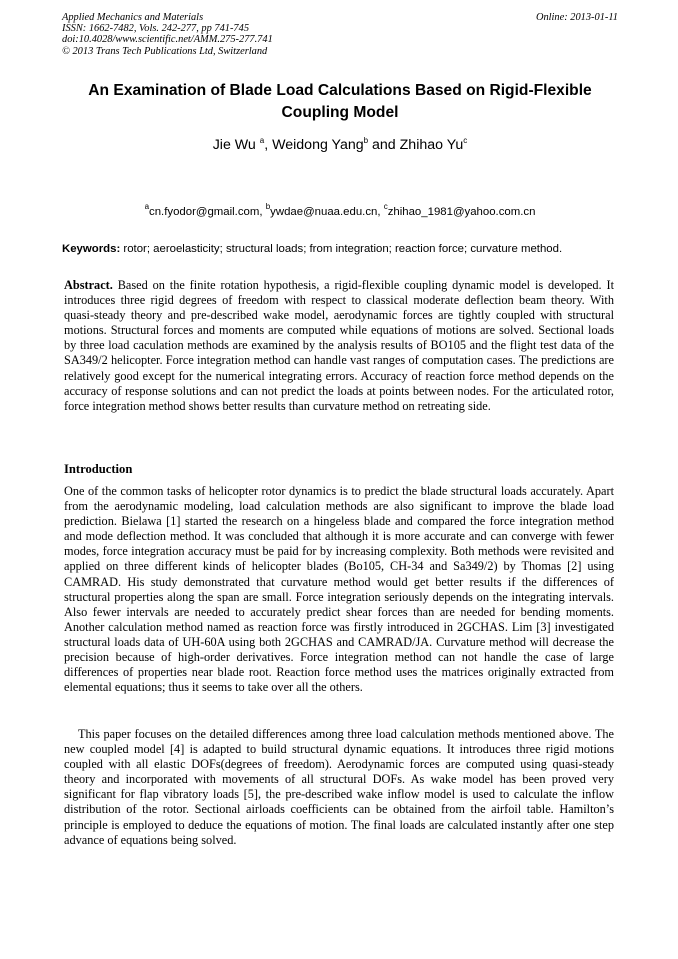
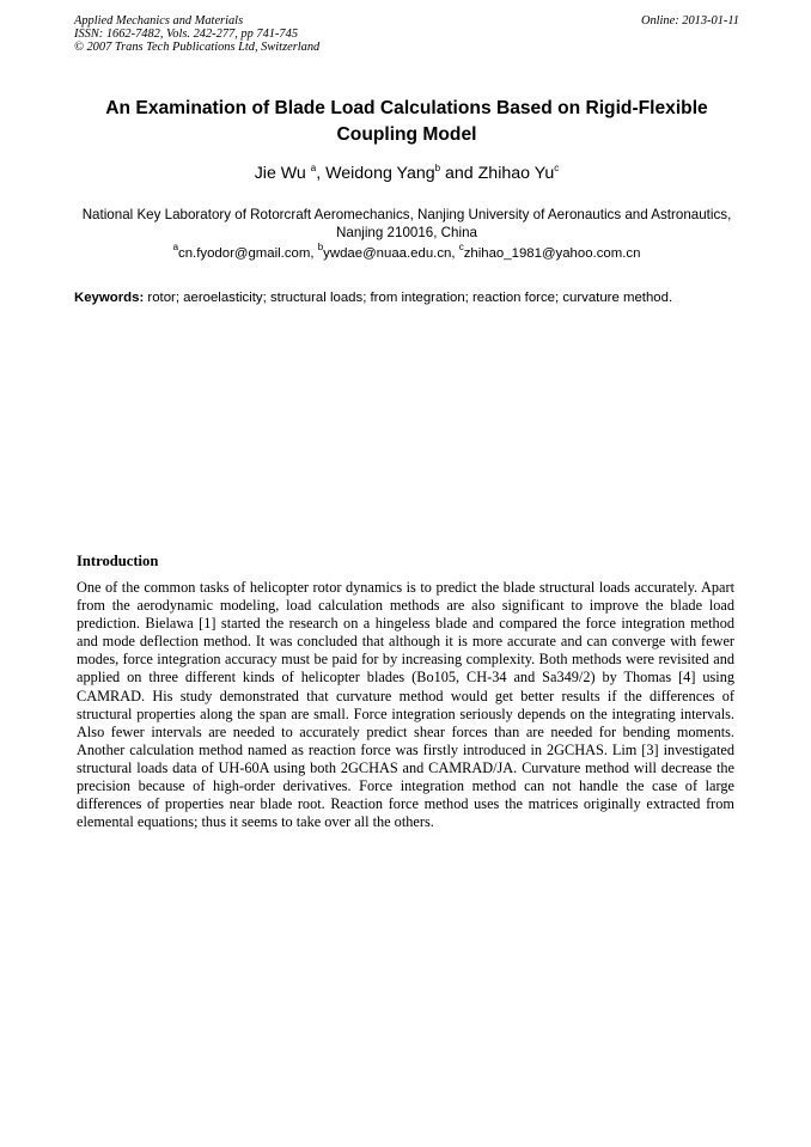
  Applied Mechanics and Materials
  ISSN: 1662-7482, Vols. 242-277, pp 741-745
- doi:10.4028/www.scientific.net/AMM.275-277.741
- © 2013 Trans Tech Publications Ltd, Switzerland
+ © 2007 Trans Tech Publications Ltd, Switzerland
  Online: 2013-01-11
  An Examination of Blade Load Calculations Based on Rigid-Flexible Coupling Model
  Jie Wu a, Weidong Yangb and Zhihao Yuc
+ National Key Laboratory of Rotorcraft Aeromechanics, Nanjing University of Aeronautics and Astronautics, Nanjing 210016, China
  acn.fyodor@gmail.com, bywdae@nuaa.edu.cn, czhihao_1981@yahoo.com.cn
  Keywords: rotor; aeroelasticity; structural loads; from integration; reaction force; curvature method.
- Abstract. Based on the finite rotation hypothesis, a rigid-flexible coupling dynamic model is developed. It introduces three rigid degrees of freedom with respect to classical moderate deflection beam theory. With quasi-steady theory and pre-described wake model, aerodynamic forces are tightly coupled with structural motions. Structural forces and moments are computed while equations of motions are solved. Sectional loads by three load caculation methods are examined by the analysis results of BO105 and the flight test data of the SA349/2 helicopter. Force integration method can handle vast ranges of computation cases. The predictions are relatively good except for the numerical integrating errors. Accuracy of reaction force method depends on the accuracy of response solutions and can not predict the loads at points between nodes. For the articulated rotor, force integration method shows better results than curvature method on retreating side.
  Introduction
- One of the common tasks of helicopter rotor dynamics is to predict the blade structural loads accurately. Apart from the aerodynamic modeling, load calculation methods are also significant to improve the blade load prediction. Bielawa [1] started the research on a hingeless blade and compared the force integration method and mode deflection method. It was concluded that although it is more accurate and can converge with fewer modes, force integration accuracy must be paid for by increasing complexity. Both methods were revisited and applied on three different kinds of helicopter blades (Bo105, CH-34 and Sa349/2) by Thomas [2] using CAMRAD. His study demonstrated that curvature method would get better results if the differences of structural properties along the span are small. Force integration seriously depends on the integrating intervals. Also fewer intervals are needed to accurately predict shear forces than are needed for bending moments. Another calculation method named as reaction force was firstly introduced in 2GCHAS. Lim [3] investigated structural loads data of UH-60A using both 2GCHAS and CAMRAD/JA. Curvature method will decrease the precision because of high-order derivatives. Force integration method can not handle the case of large differences of properties near blade root. Reaction force method uses the matrices originally extracted from elemental equations; thus it seems to take over all the others.
+ One of the common tasks of helicopter rotor dynamics is to predict the blade structural loads accurately. Apart from the aerodynamic modeling, load calculation methods are also significant to improve the blade load prediction. Bielawa [1] started the research on a hingeless blade and compared the force integration method and mode deflection method. It was concluded that although it is more accurate and can converge with fewer modes, force integration accuracy must be paid for by increasing complexity. Both methods were revisited and applied on three different kinds of helicopter blades (Bo105, CH-34 and Sa349/2) by Thomas [4] using CAMRAD. His study demonstrated that curvature method would get better results if the differences of structural properties along the span are small. Force integration seriously depends on the integrating intervals. Also fewer intervals are needed to accurately predict shear forces than are needed for bending moments. Another calculation method named as reaction force was firstly introduced in 2GCHAS. Lim [3] investigated structural loads data of UH-60A using both 2GCHAS and CAMRAD/JA. Curvature method will decrease the precision because of high-order derivatives. Force integration method can not handle the case of large differences of properties near blade root. Reaction force method uses the matrices originally extracted from elemental equations; thus it seems to take over all the others.
- This paper focuses on the detailed differences among three load calculation methods mentioned above. The new coupled model [4] is adapted to build structural dynamic equations. It introduces three rigid motions coupled with all elastic DOFs(degrees of freedom). Aerodynamic forces are computed using quasi-steady theory and incorporated with movements of all structural DOFs. As wake model has been proved very significant for flap vibratory loads [5], the pre-described wake inflow model is used to calculate the inflow distribution of the rotor. Sectional airloads coefficients can be obtained from the airfoil table. Hamilton’s principle is employed to deduce the equations of motion. The final loads are calculated instantly after one step advance of equations being solved.
